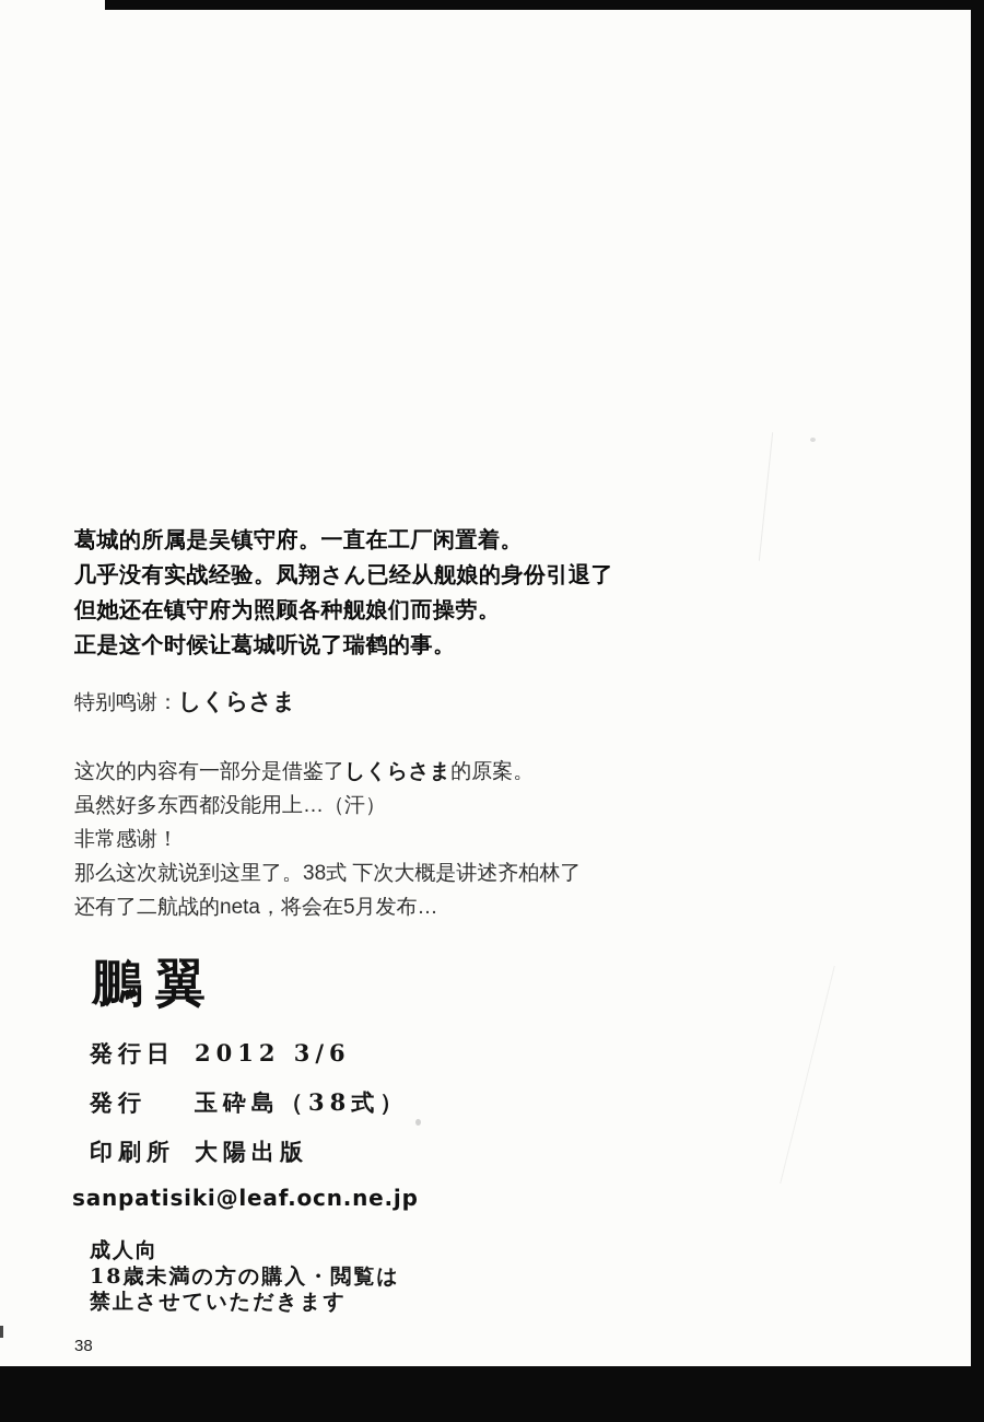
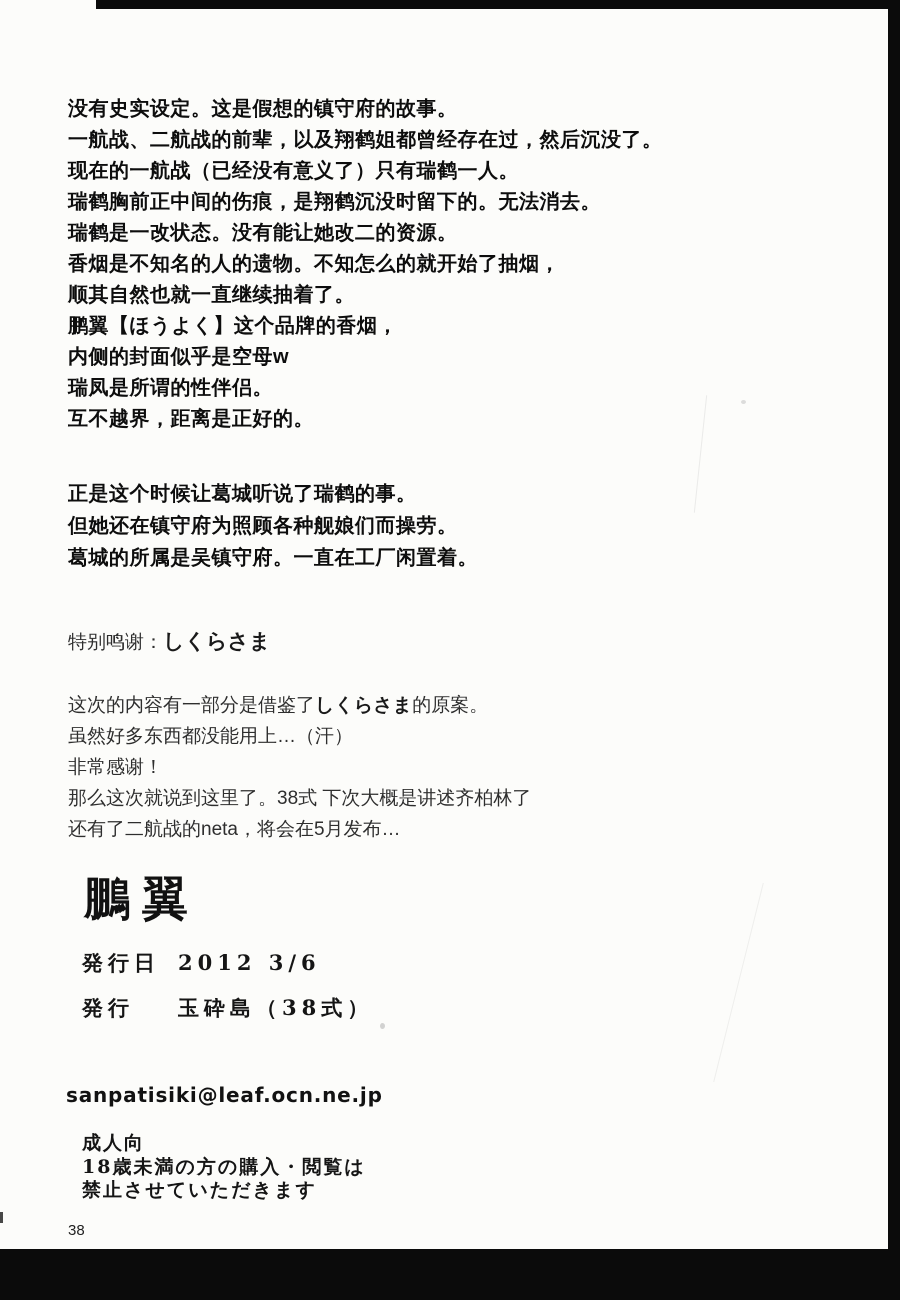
+ 没有史实设定。这是假想的镇守府的故事。
+ 一航战、二航战的前辈，以及翔鹤姐都曾经存在过，然后沉没了。
+ 现在的一航战（已经没有意义了）只有瑞鹤一人。
+ 瑞鹤胸前正中间的伤痕，是翔鹤沉没时留下的。无法消去。
+ 瑞鹤是一改状态。没有能让她改二的资源。
+ 香烟是不知名的人的遗物。不知怎么的就开始了抽烟，
+ 顺其自然也就一直继续抽着了。
+ 鹏翼【ほうよく】这个品牌的香烟，
+ 内侧的封面似乎是空母w
+ 瑞凤是所谓的性伴侣。
+ 互不越界，距离是正好的。
- 葛城的所属是吴镇守府。一直在工厂闲置着。
+ 正是这个时候让葛城听说了瑞鹤的事。
- 几乎没有实战经验。凤翔さん已经从舰娘的身份引退了
  但她还在镇守府为照顾各种舰娘们而操劳。
- 正是这个时候让葛城听说了瑞鹤的事。
+ 葛城的所属是吴镇守府。一直在工厂闲置着。
  特别鸣谢：しくらさま
  这次的内容有一部分是借鉴了しくらさま的原案。
  虽然好多东西都没能用上…（汗）
  非常感谢！
  那么这次就说到这里了。38式 下次大概是讲述齐柏林了
  还有了二航战的neta，将会在5月发布…
  鵬翼
  発行日 2012 3/6
  発行 玉砕島（38式）
- 印刷所 大陽出版
  sanpatisiki@leaf.ocn.ne.jp
  成人向
  18歳未満の方の購入・閲覧は
  禁止させていただきます
  38
